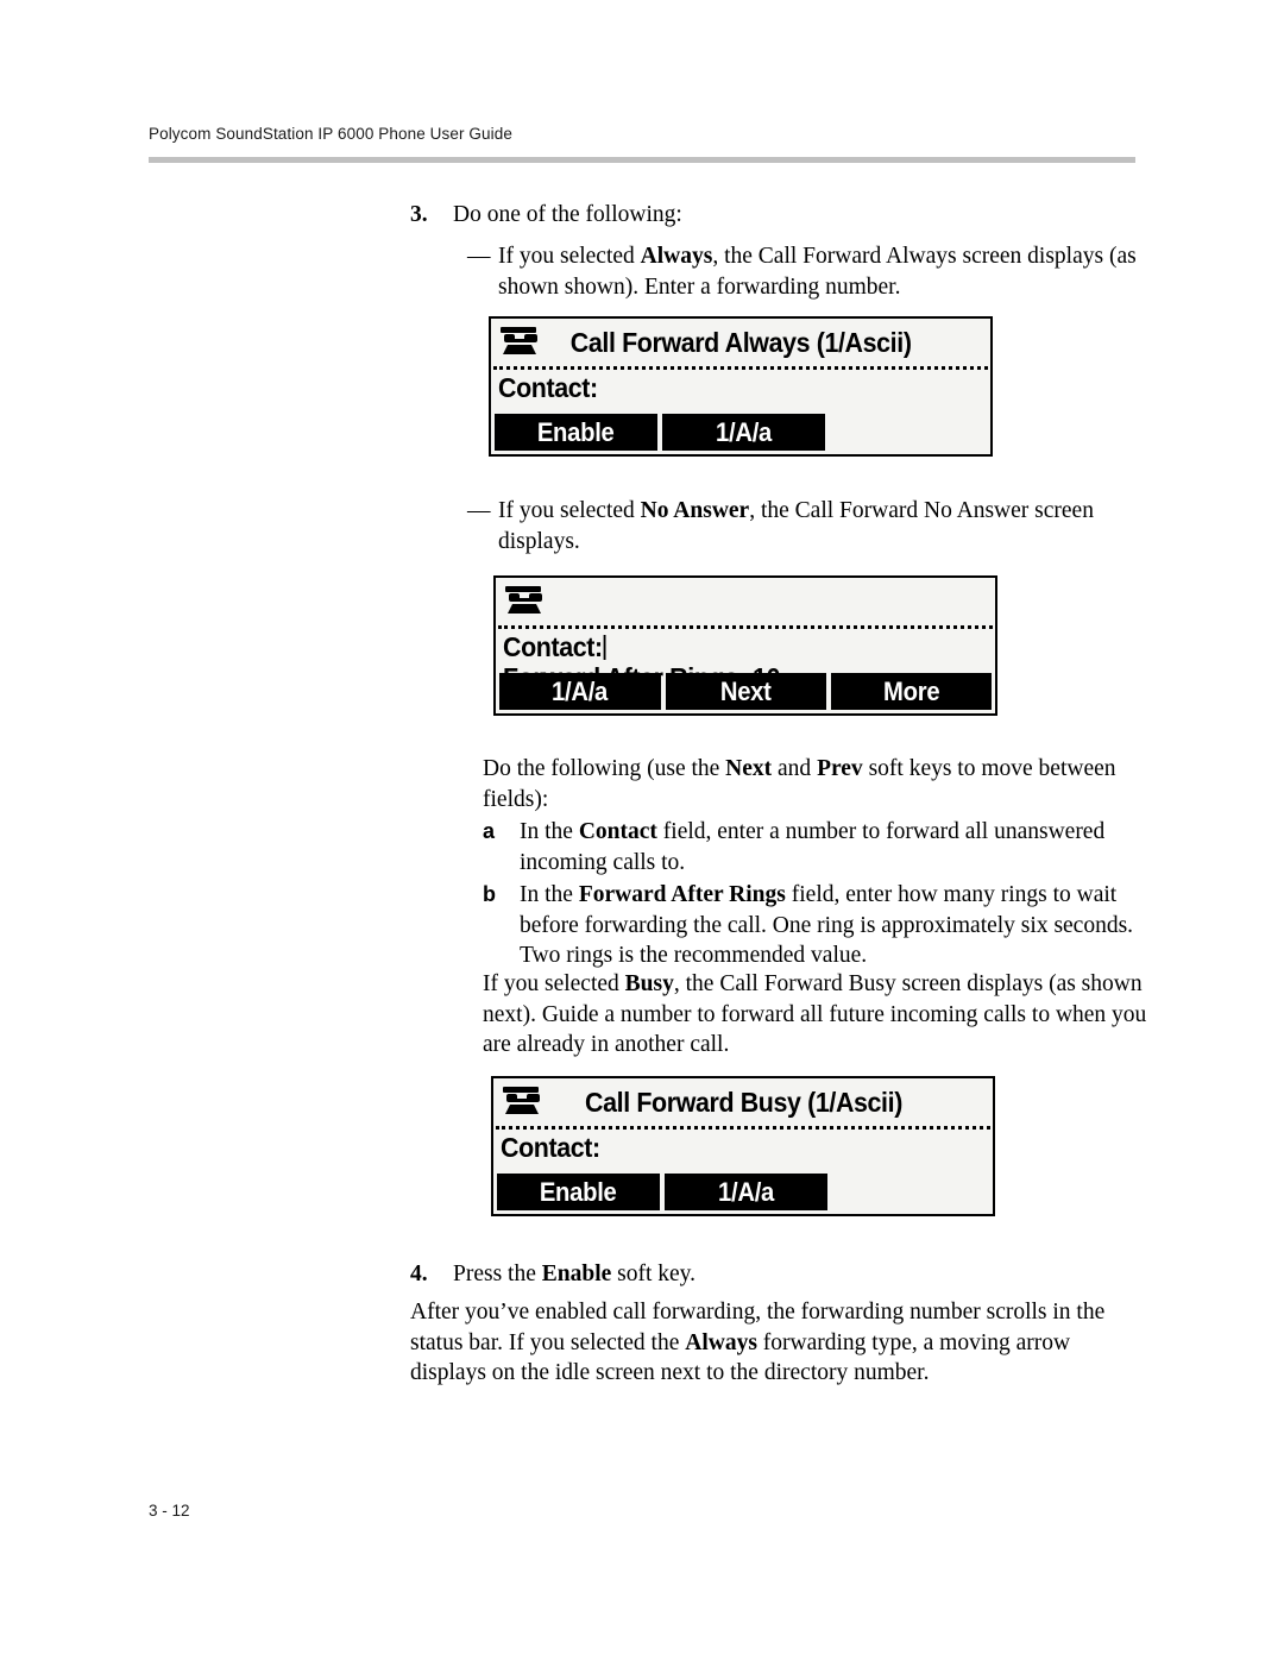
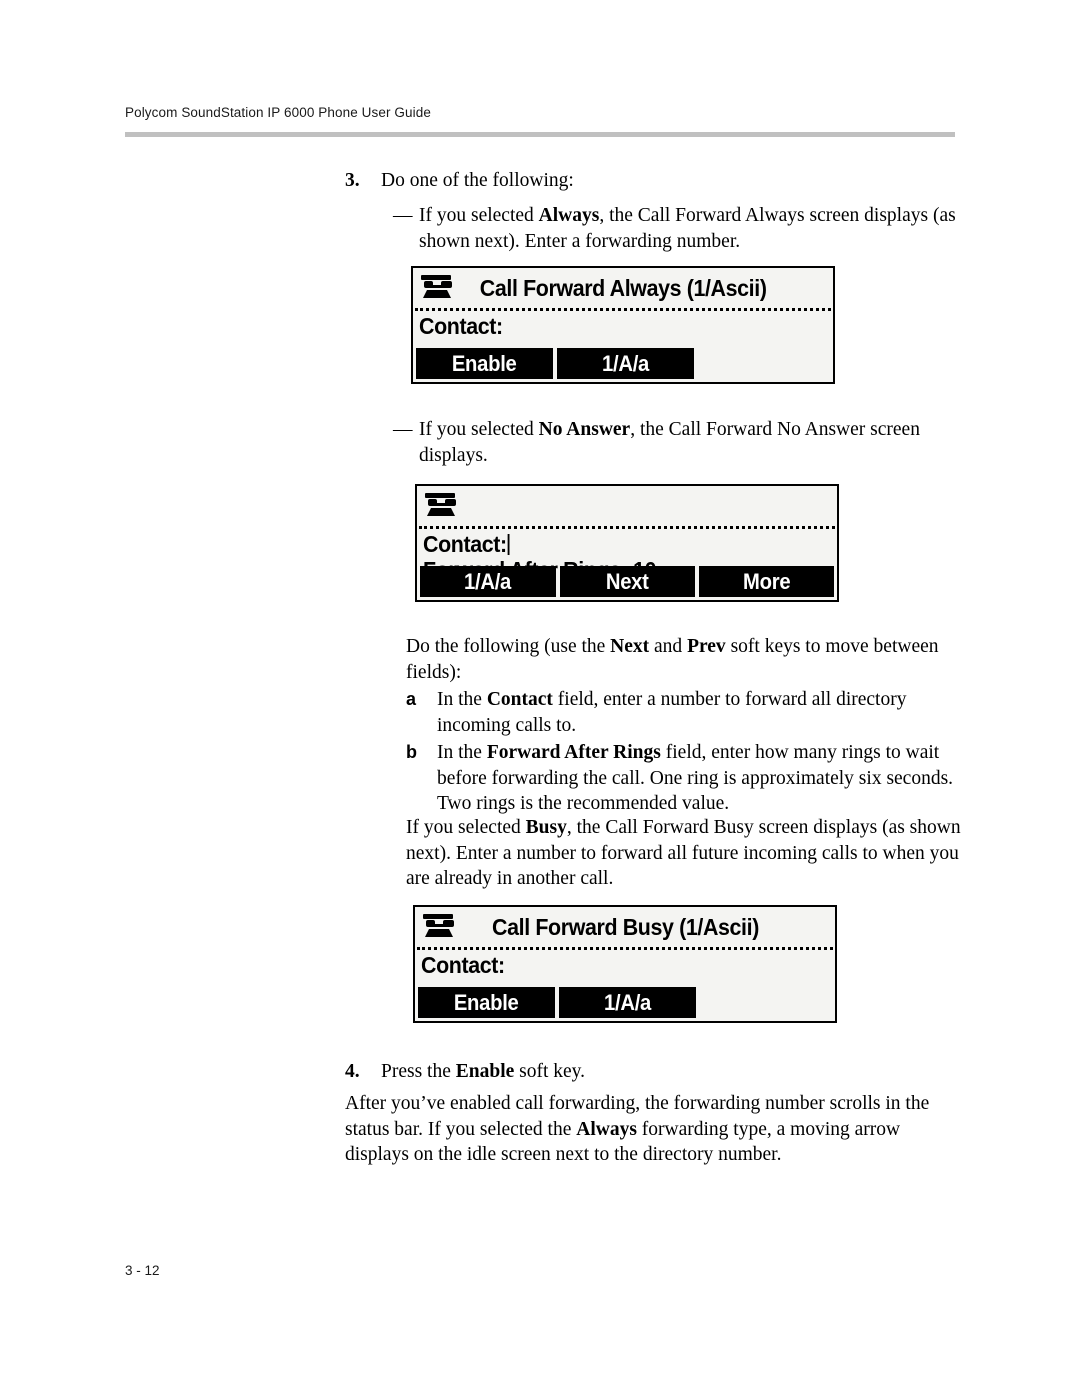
  Polycom SoundStation IP 6000 Phone User Guide
  3.
  Do one of the following:
  —
- If you selected Always, the Call Forward Always screen displays (as shown shown). Enter a forwarding number.
+ If you selected Always, the Call Forward Always screen displays (as shown next). Enter a forwarding number.
  Call Forward Always (1/Ascii)
  Contact:
  Enable
  1/A/a
  —
  If you selected No Answer, the Call Forward No Answer screen displays.
  Contact:
  1/A/a
  Next
  More
  Do the following (use the Next and Prev soft keys to move between fields):
  a
- In the Contact field, enter a number to forward all unanswered incoming calls to.
+ In the Contact field, enter a number to forward all directory incoming calls to.
  b
  In the Forward After Rings field, enter how many rings to wait before forwarding the call. One ring is approximately six seconds. Two rings is the recommended value.
- If you selected Busy, the Call Forward Busy screen displays (as shown next). Guide a number to forward all future incoming calls to when you are already in another call.
+ If you selected Busy, the Call Forward Busy screen displays (as shown next). Enter a number to forward all future incoming calls to when you are already in another call.
  Call Forward Busy (1/Ascii)
  Contact:
  Enable
  1/A/a
  4.
  Press the Enable soft key.
  After you’ve enabled call forwarding, the forwarding number scrolls in the status bar. If you selected the Always forwarding type, a moving arrow displays on the idle screen next to the directory number.
  3 - 12
